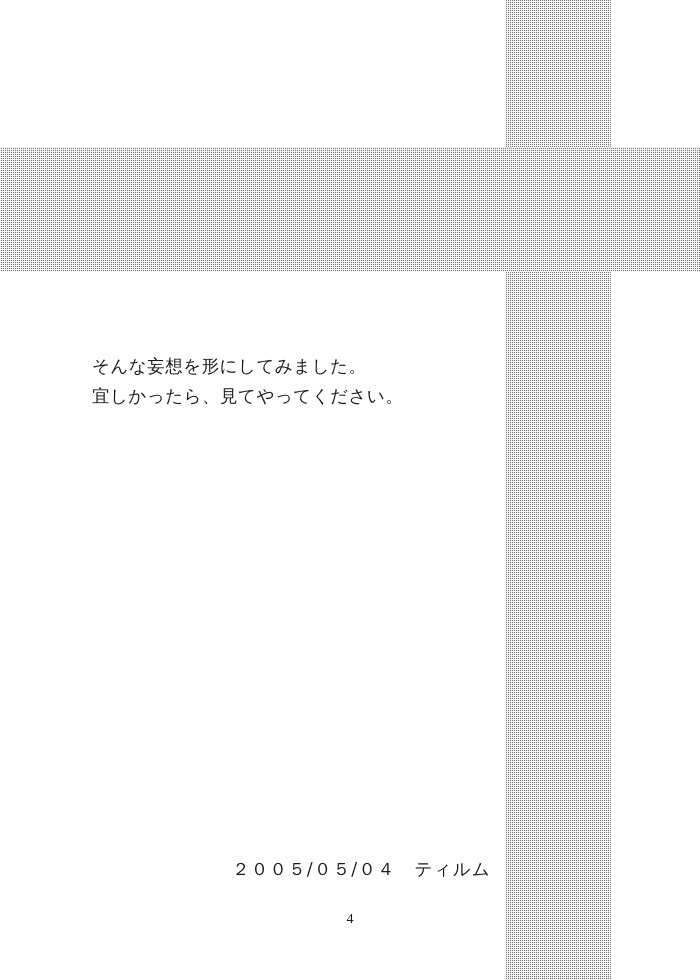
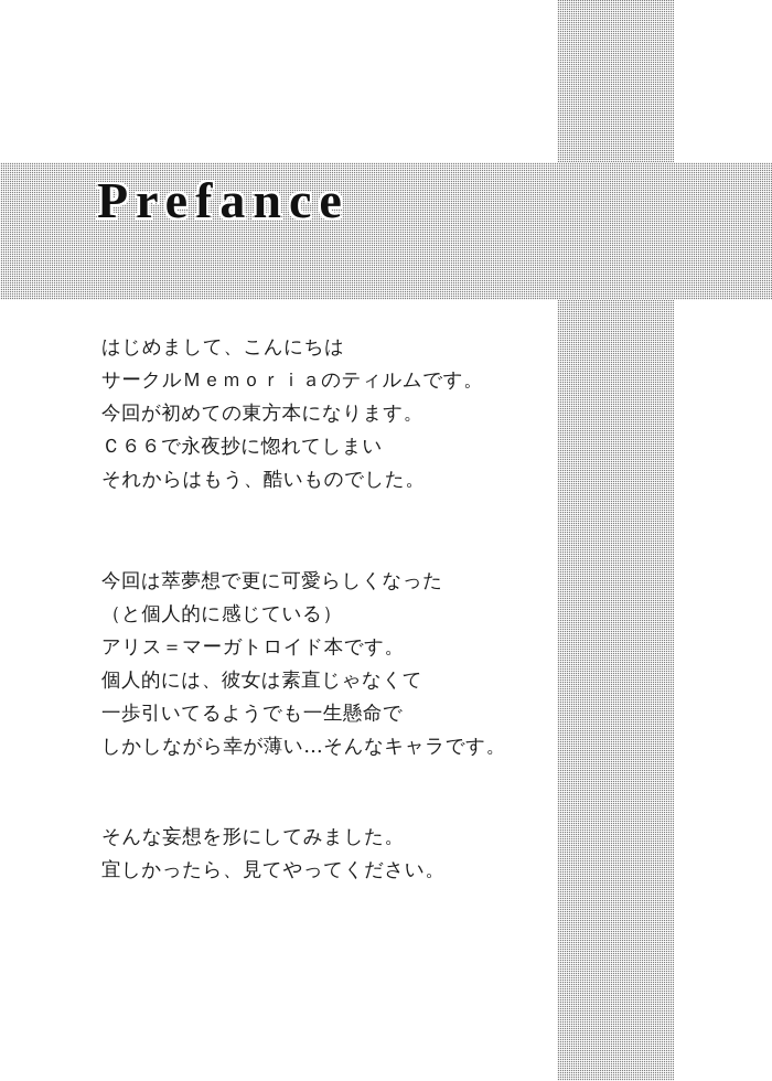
+ Prefance
+ はじめまして、こんにちは
+ サークルＭｅｍｏｒｉａのティルムです。
+ 今回が初めての東方本になります。
+ Ｃ６６で永夜抄に惚れてしまい
+ それからはもう、酷いものでした。
+ 今回は萃夢想で更に可愛らしくなった
+ （と個人的に感じている）
+ アリス＝マーガトロイド本です。
+ 個人的には、彼女は素直じゃなくて
+ 一歩引いてるようでも一生懸命で
+ しかしながら幸が薄い…そんなキャラです。
  そんな妄想を形にしてみました。
  宜しかったら、見てやってください。
- ２００５/０５/０４ ティルム
- 4
